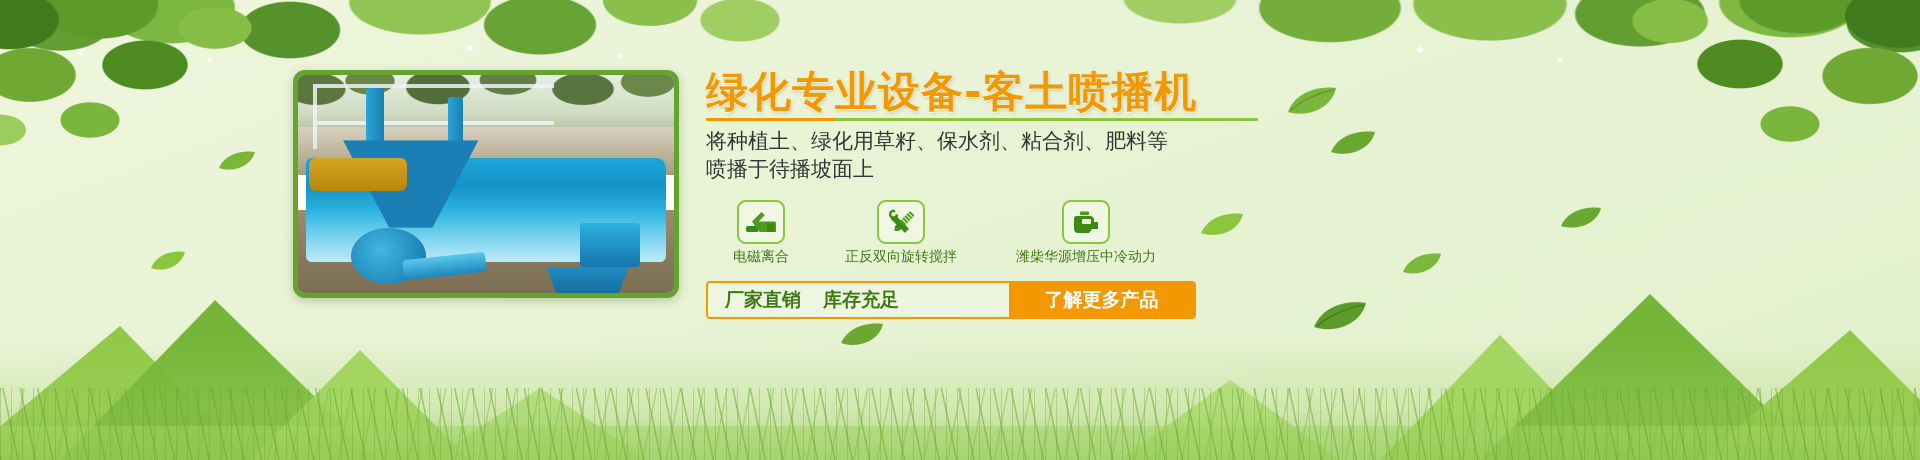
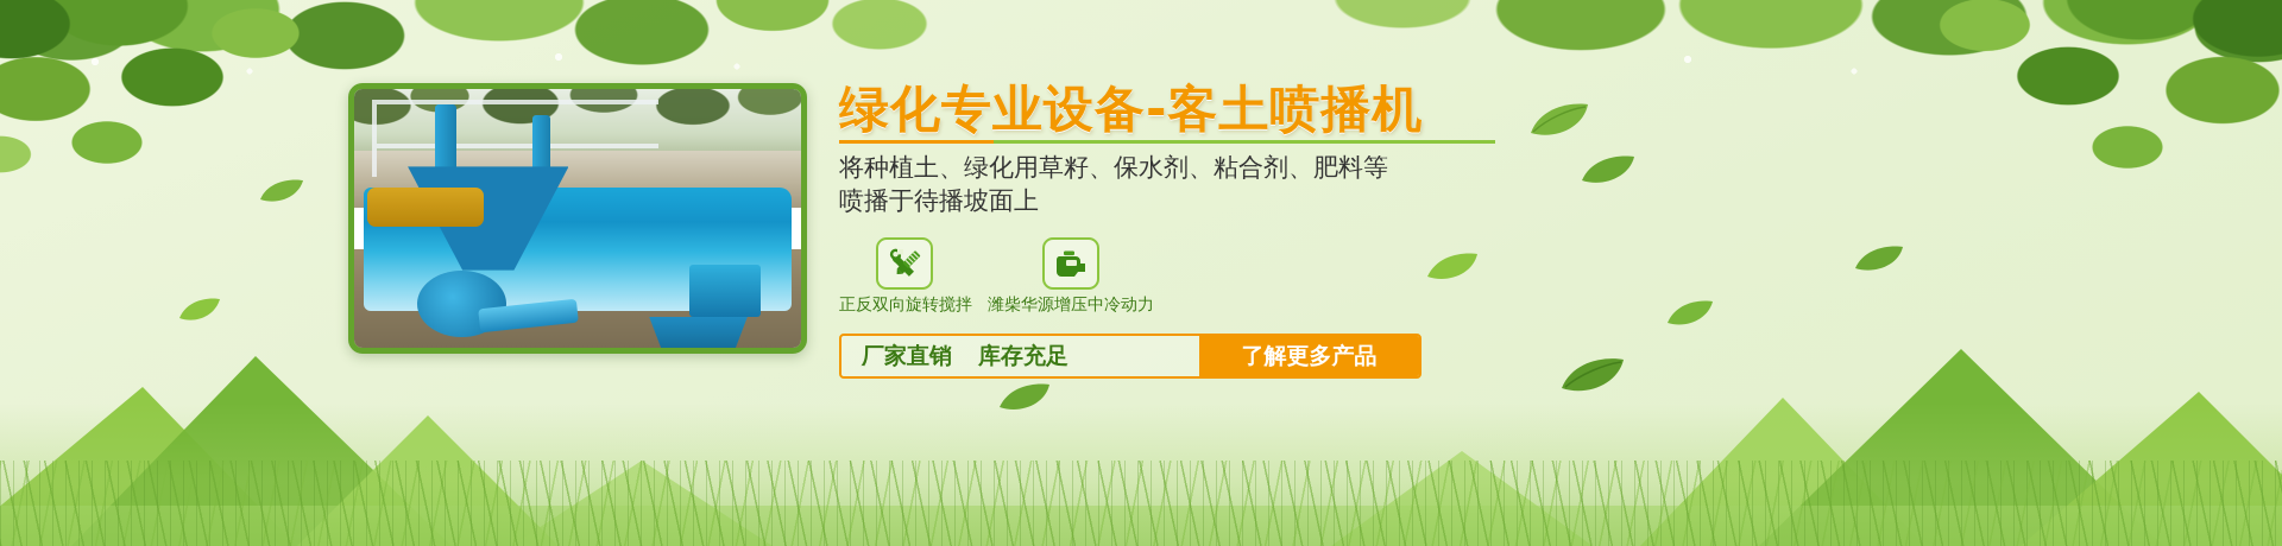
  绿化专业设备-客土喷播机
  将种植土、绿化用草籽、保水剂、粘合剂、肥料等
  喷播于待播坡面上
- 电磁离合
  正反双向旋转搅拌
  潍柴华源增压中冷动力
  厂家直销
  库存充足
  了解更多产品
